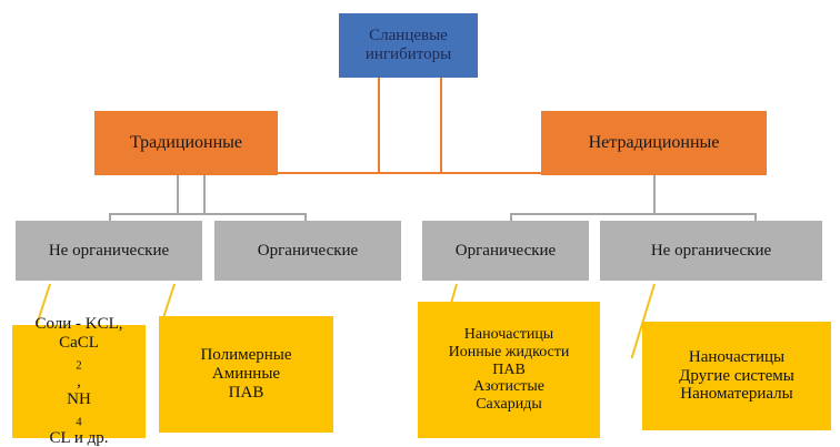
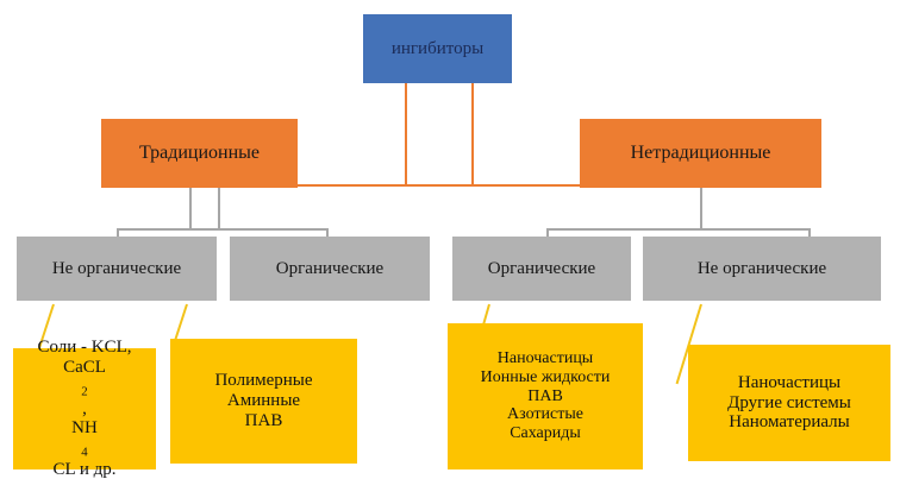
- Сланцевые
  ингибиторы
  Традиционные
  Нетрадиционные
  Не органические
  Органические
  Органические
  Не органические
  Соли - KCL,
  CaCL
  2
  ,
  NH
  4
  CL и др.
  Полимерные
  Аминные
  ПАВ
  Наночастицы
  Ионные жидкости
  ПАВ
  Азотистые
  Сахариды
  Наночастицы
  Другие системы
  Наноматериалы
